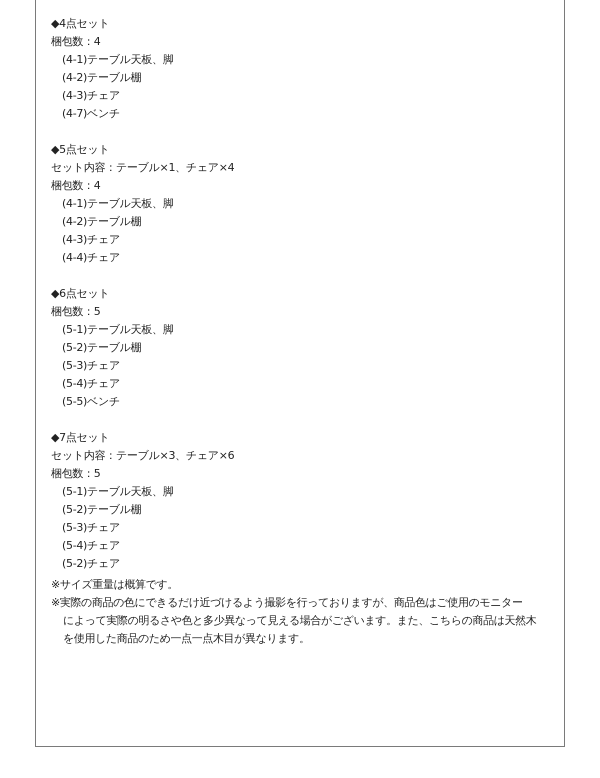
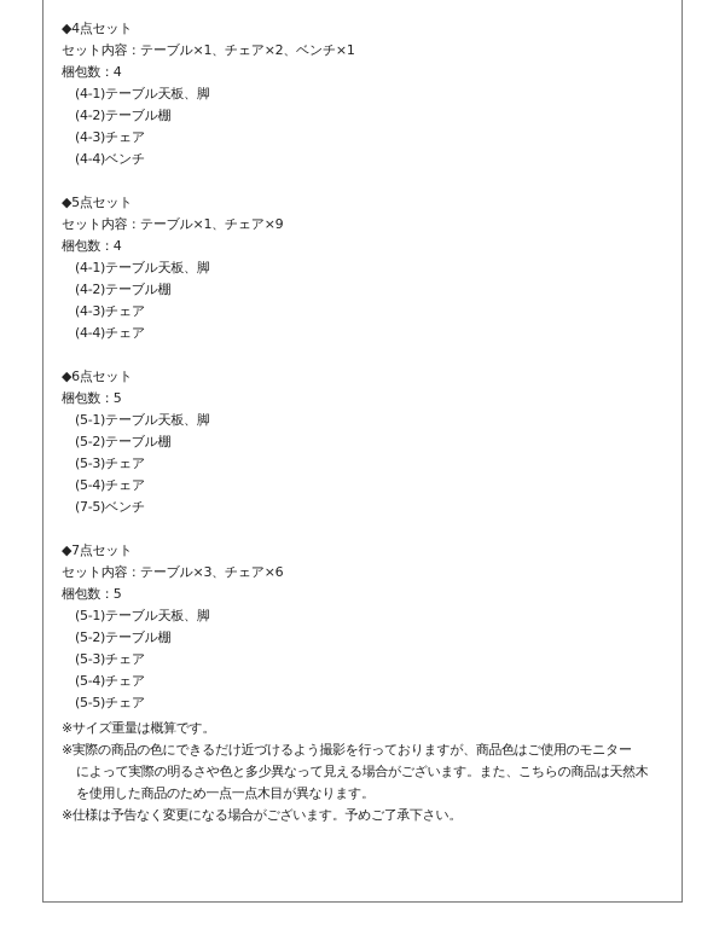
  ◆4点セット
+ セット内容：テーブル×1、チェア×2、ベンチ×1
  梱包数：4
  (4-1)テーブル天板、脚
  (4-2)テーブル棚
  (4-3)チェア
- (4-7)ベンチ
+ (4-4)ベンチ
  ◆5点セット
- セット内容：テーブル×1、チェア×4
+ セット内容：テーブル×1、チェア×9
  梱包数：4
  (4-1)テーブル天板、脚
  (4-2)テーブル棚
  (4-3)チェア
  (4-4)チェア
  ◆6点セット
  梱包数：5
  (5-1)テーブル天板、脚
  (5-2)テーブル棚
  (5-3)チェア
  (5-4)チェア
- (5-5)ベンチ
+ (7-5)ベンチ
  ◆7点セット
  セット内容：テーブル×3、チェア×6
  梱包数：5
  (5-1)テーブル天板、脚
  (5-2)テーブル棚
  (5-3)チェア
  (5-4)チェア
- (5-2)チェア
+ (5-5)チェア
  ※サイズ重量は概算です。
  ※実際の商品の色にできるだけ近づけるよう撮影を行っておりますが、商品色はご使用のモニター
  によって実際の明るさや色と多少異なって見える場合がございます。また、こちらの商品は天然木
  を使用した商品のため一点一点木目が異なります。
+ ※仕様は予告なく変更になる場合がございます。予めご了承下さい。
